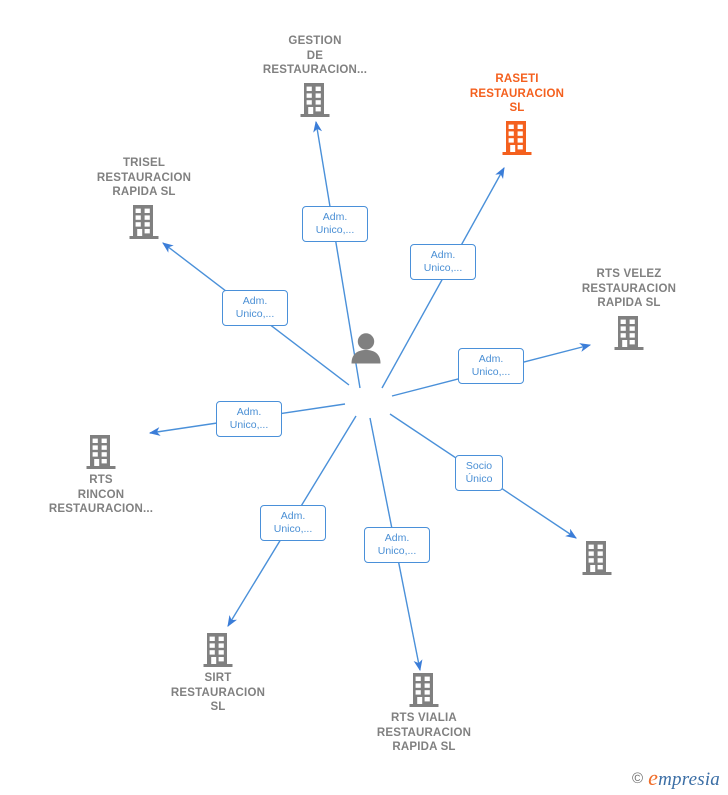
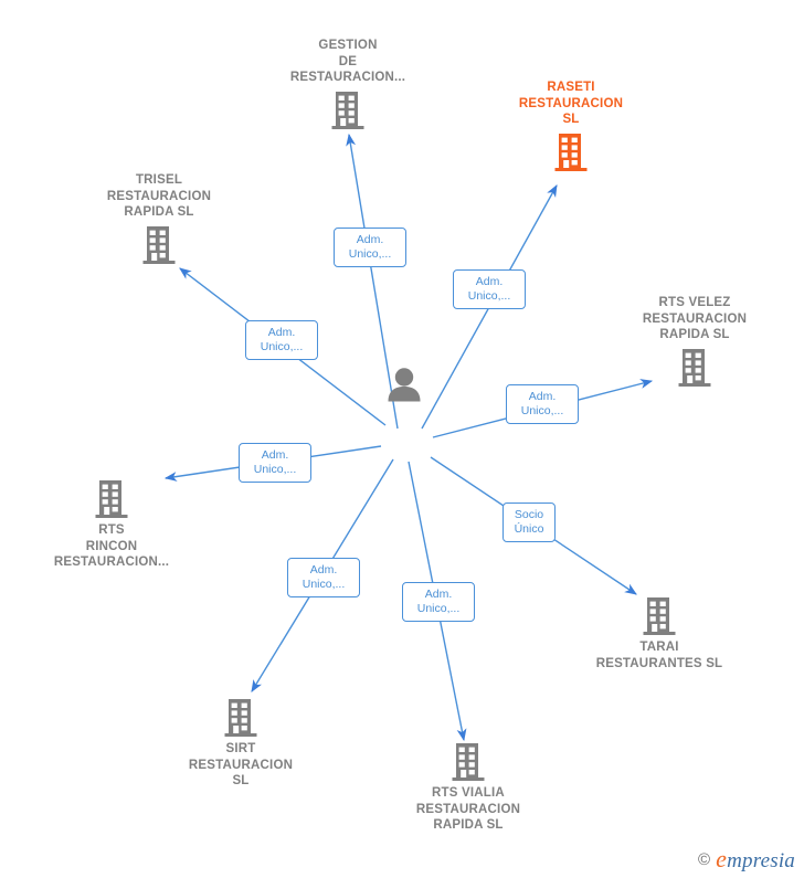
  GESTION
  DE
  RESTAURACION...
  RASETI
  RESTAURACION
  SL
  TRISEL
  RESTAURACION
  RAPIDA SL
  RTS VELEZ
  RESTAURACION
  RAPIDA SL
  RTS
  RINCON
  RESTAURACION...
+ TARAI
+ RESTAURANTES SL
  SIRT
  RESTAURACION
  SL
  RTS VIALIA
  RESTAURACION
  RAPIDA SL
  Adm.
  Unico,...
  Adm.
  Unico,...
  Adm.
  Unico,...
  Adm.
  Unico,...
  Adm.
  Unico,...
  Socio
  Único
  Adm.
  Unico,...
  Adm.
  Unico,...
  ©
  empresia
